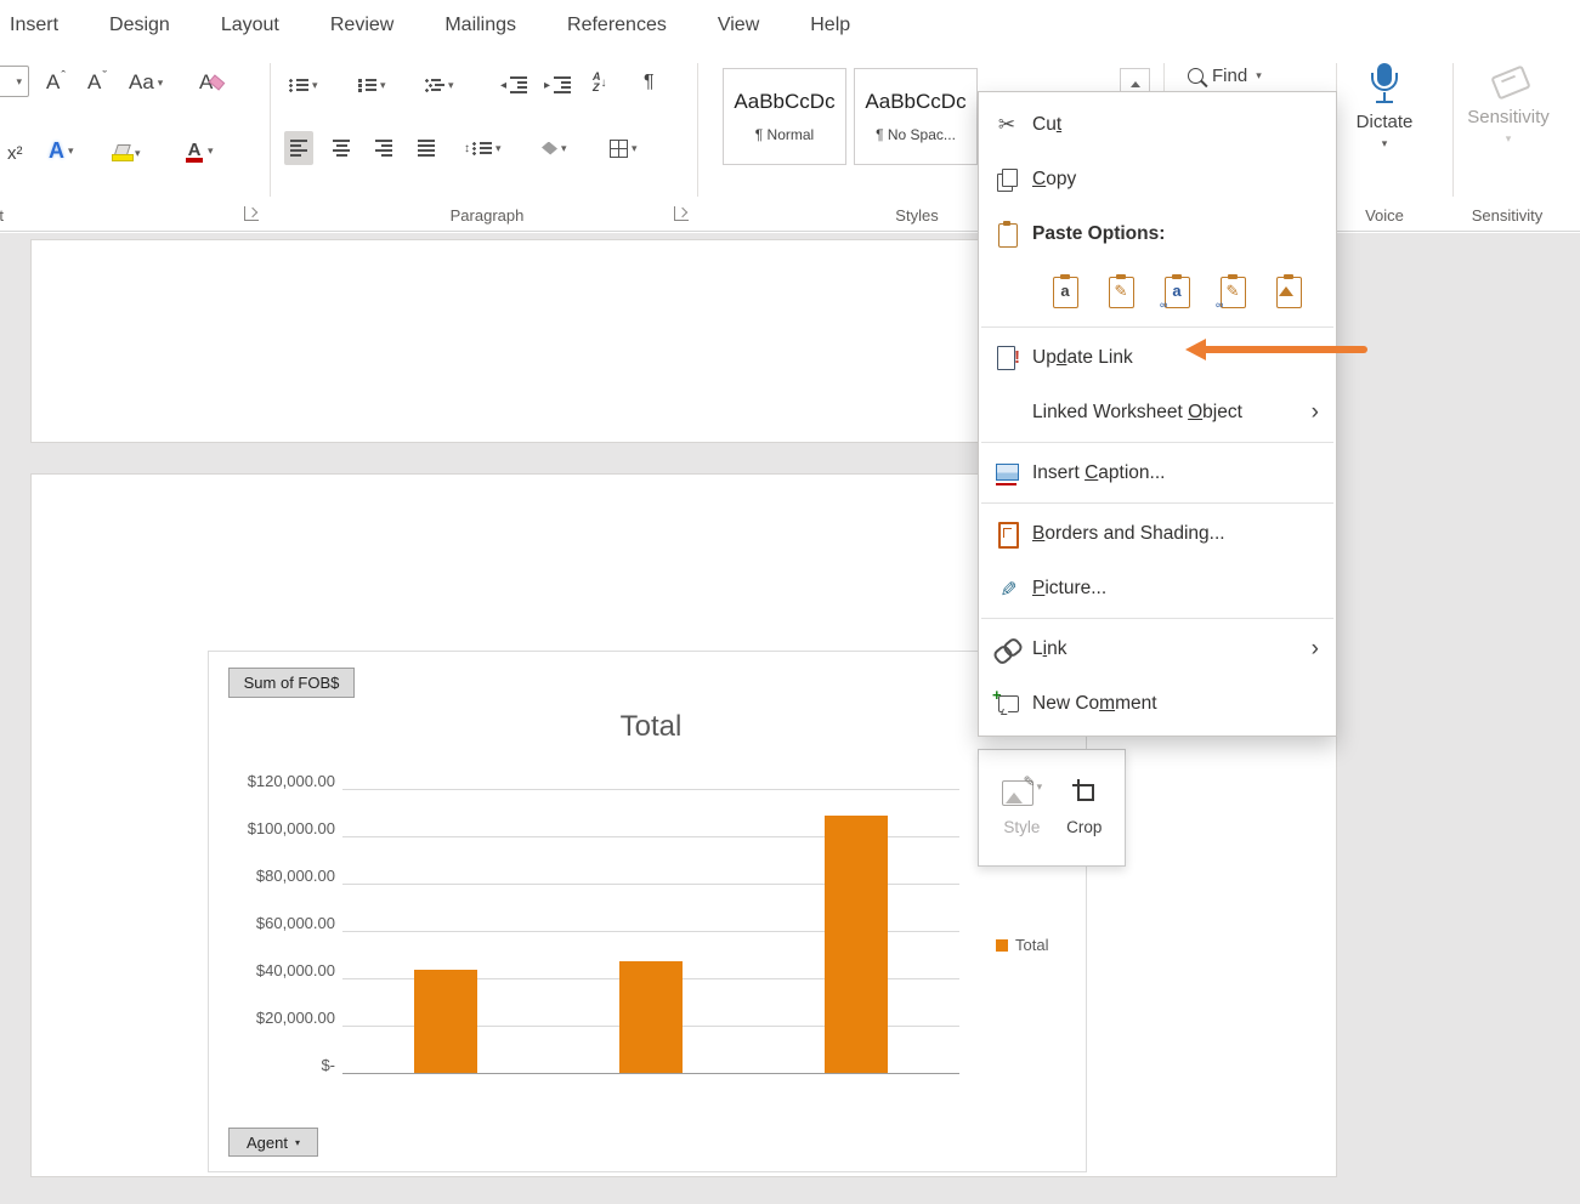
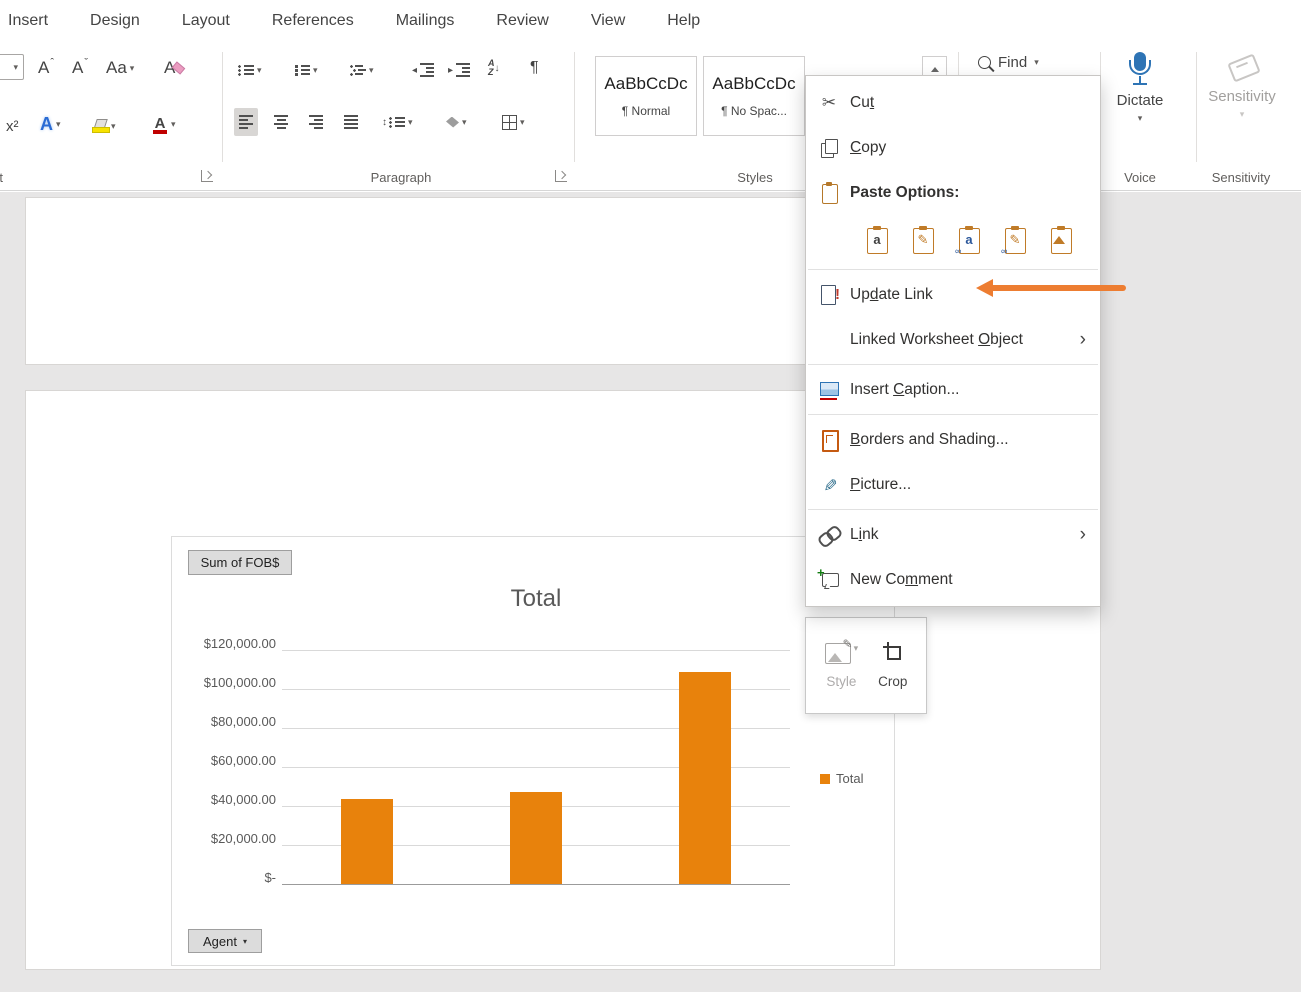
  Insert
  Design
  Layout
- Review
+ References
  Mailings
- References
+ Review
  View
  Help
  A
  ˆ
  A
  ˇ
  Aa
  A
  x²
  A
  A
  ◂
  ▸
  A
  Z
  ↓
  ¶
  ↕
  Paragraph
  AaBbCcDc
  ¶ Normal
  AaBbCcDc
  ¶ No Spac...
  Styles
  Find
  ▾
  Dictate
  ▾
  Voice
  Sensitivity
  ▾
  Sensitivity
  Sum of FOB$
  Total
  $120,000.00
  $100,000.00
  $80,000.00
  $60,000.00
  $40,000.00
  $20,000.00
  $-
  Total
  Agent
  ▾
  Cut
  Copy
  Paste Options:
  a
  ✎
  a
  ∞
  ✎
  ∞
  Update Link
  Linked Worksheet Object
  Insert Caption...
  Borders and Shading...
  Picture...
  Link
  New Comment
  ▾
  Style
  Crop
